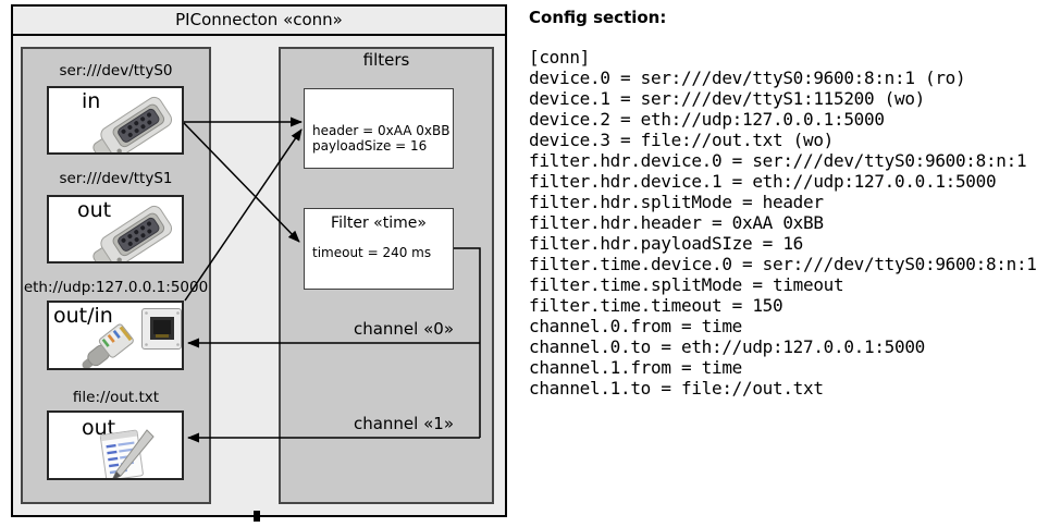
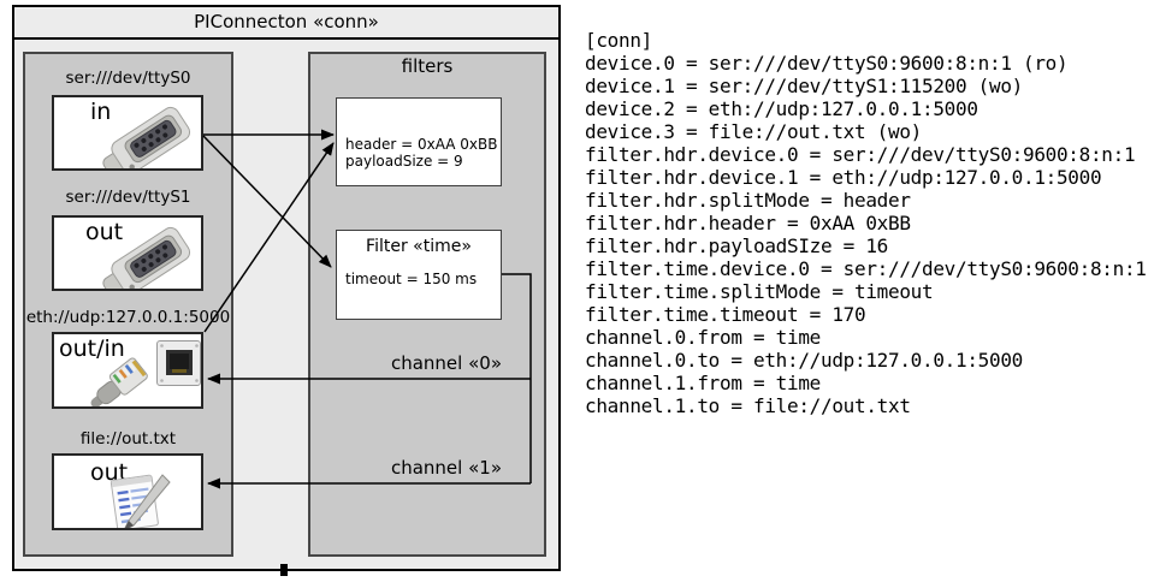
  PIConnecton «conn»
  filters
  ser:///dev/ttyS0
  in
  ser:///dev/ttyS1
  out
  eth://udp:127.0.0.1:500
  out/in
  file://out.txt
  out
  header = 0xAA 0xBB
- payloadSize = 16
+ payloadSize = 9
  Filter «time»
- timeout = 240 ms
+ timeout = 150 ms
  channel «0»
  channel «1»
- Config section:
  [conn]
  device.0 = ser:///dev/ttyS0:9600:8:n:1 (ro)
  device.1 = ser:///dev/ttyS1:115200 (wo)
  device.2 = eth://udp:127.0.0.1:5000
  device.3 = file://out.txt (wo)
  filter.hdr.device.0 = ser:///dev/ttyS0:9600:8:n:1
  filter.hdr.device.1 = eth://udp:127.0.0.1:5000
  filter.hdr.splitMode = header
  filter.hdr.header = 0xAA 0xBB
  filter.hdr.payloadSIze = 16
  filter.time.device.0 = ser:///dev/ttyS0:9600:8:n:1
  filter.time.splitMode = timeout
- filter.time.timeout = 150
+ filter.time.timeout = 170
  channel.0.from = time
  channel.0.to = eth://udp:127.0.0.1:5000
  channel.1.from = time
  channel.1.to = file://out.txt
